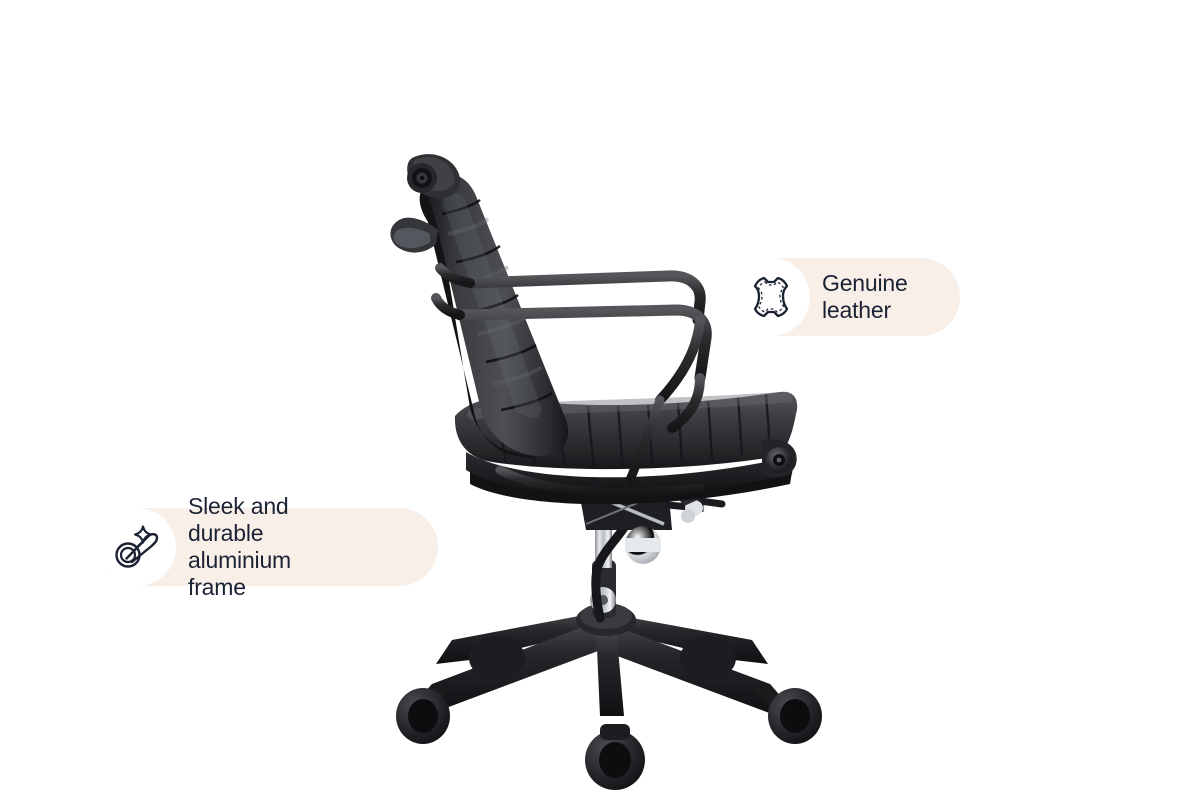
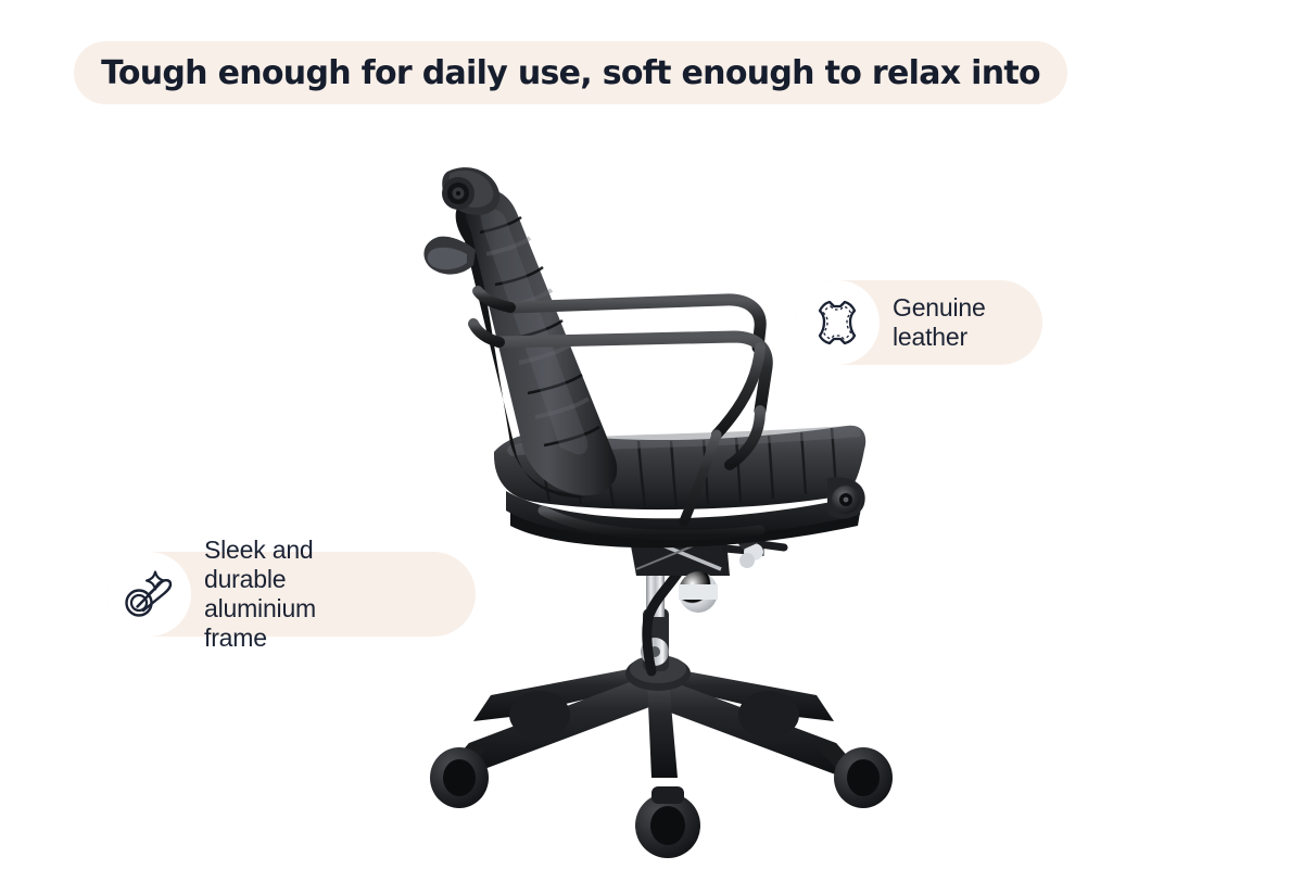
+ Tough enough for daily use, soft enough to relax into
  Genuine
  leather
  Sleek and durable
  aluminium frame
